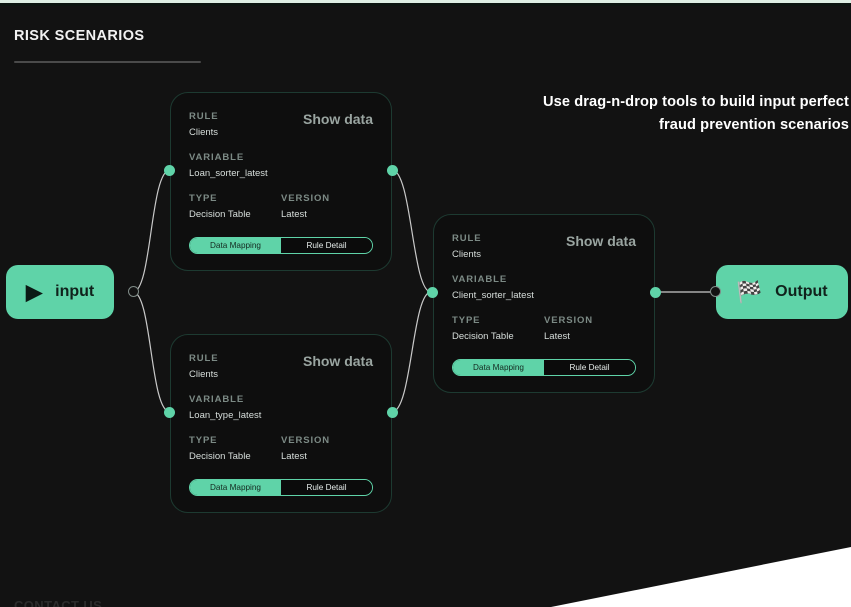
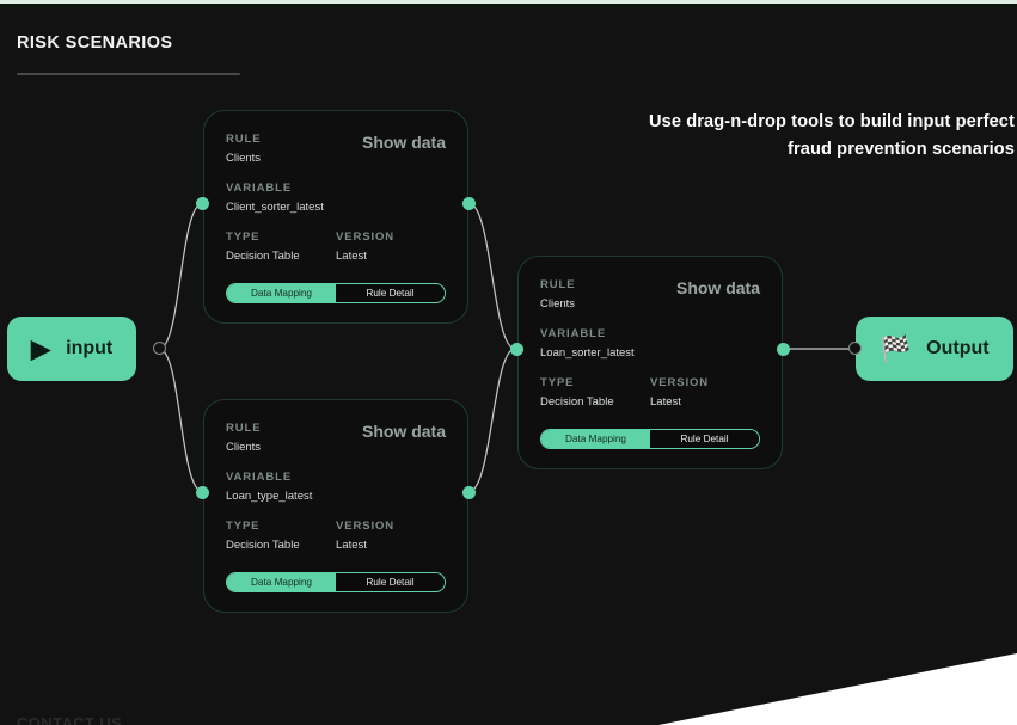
  RISK SCENARIOS
  Use drag-n-drop tools to build input perfect
  fraud prevention scenarios
  ▶
  input
  RULE
  Clients
  Show data
  VARIABLE
- Loan_sorter_latest
+ Client_sorter_latest
  TYPE
  Decision Table
  VERSION
  Latest
  Data Mapping
  Rule Detail
  RULE
  Clients
  Show data
  VARIABLE
  Loan_type_latest
  TYPE
  Decision Table
  VERSION
  Latest
  Data Mapping
  Rule Detail
  RULE
  Clients
  Show data
  VARIABLE
- Client_sorter_latest
+ Loan_sorter_latest
  TYPE
  Decision Table
  VERSION
  Latest
  Data Mapping
  Rule Detail
  🏁
  Output
  CONTACT US
